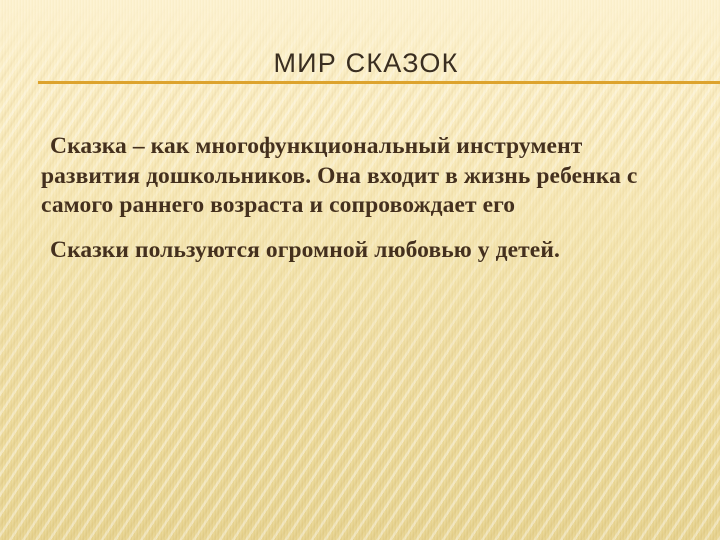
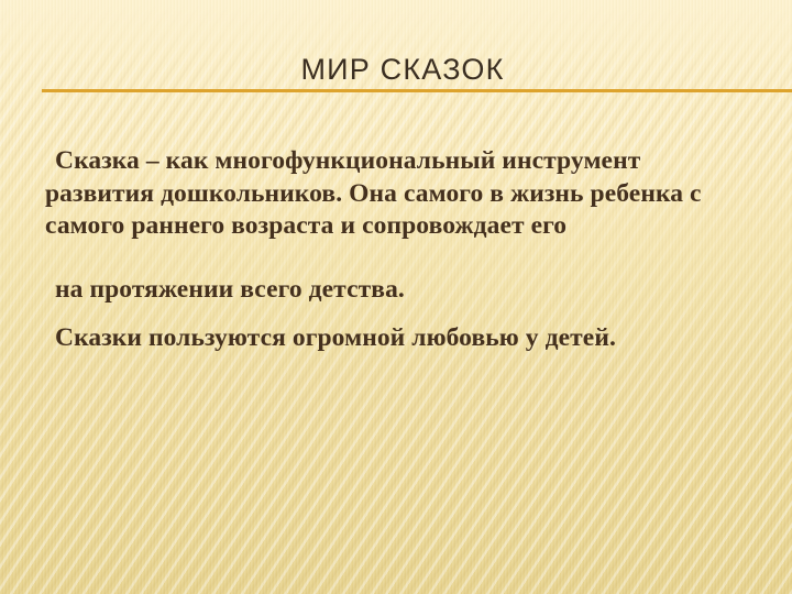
  МИР СКАЗОК
- Сказка – как многофункциональный инструмент развития дошкольников. Она входит в жизнь ребенка с самого раннего возраста и сопровождает его
+ Сказка – как многофункциональный инструмент развития дошкольников. Она самого в жизнь ребенка с самого раннего возраста и сопровождает его
+ на протяжении всего детства.
  Сказки пользуются огромной любовью у детей.
